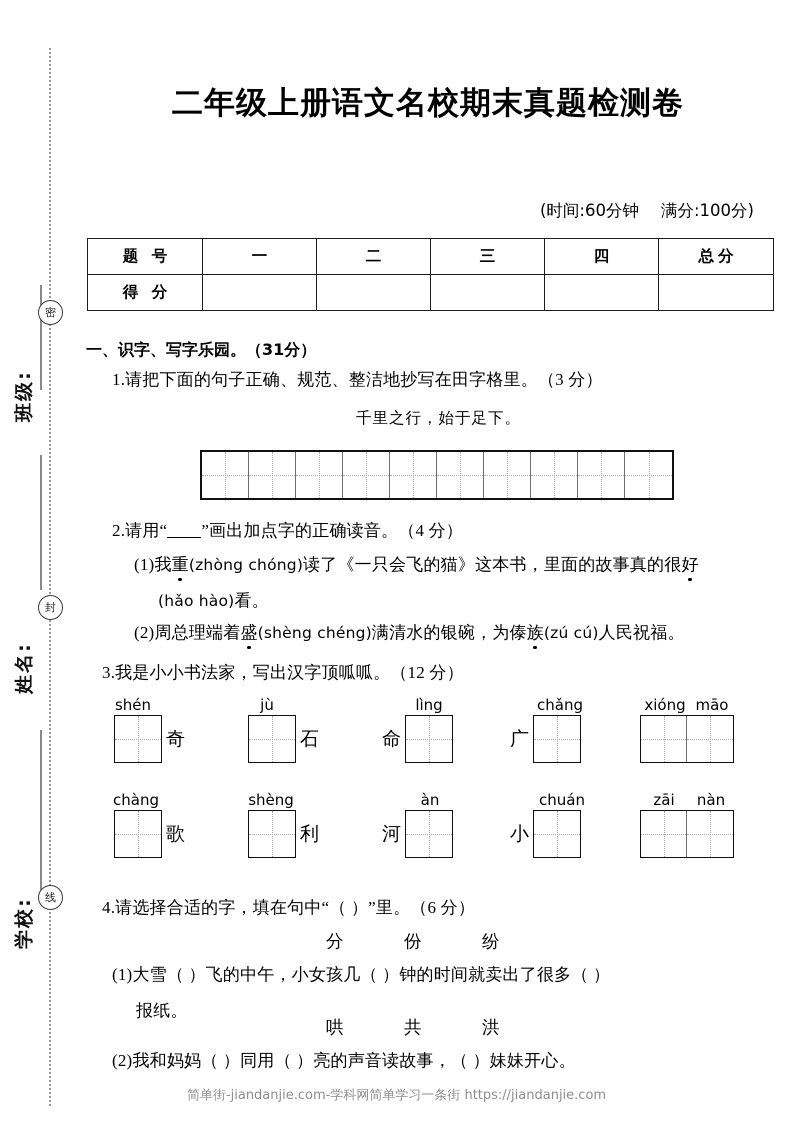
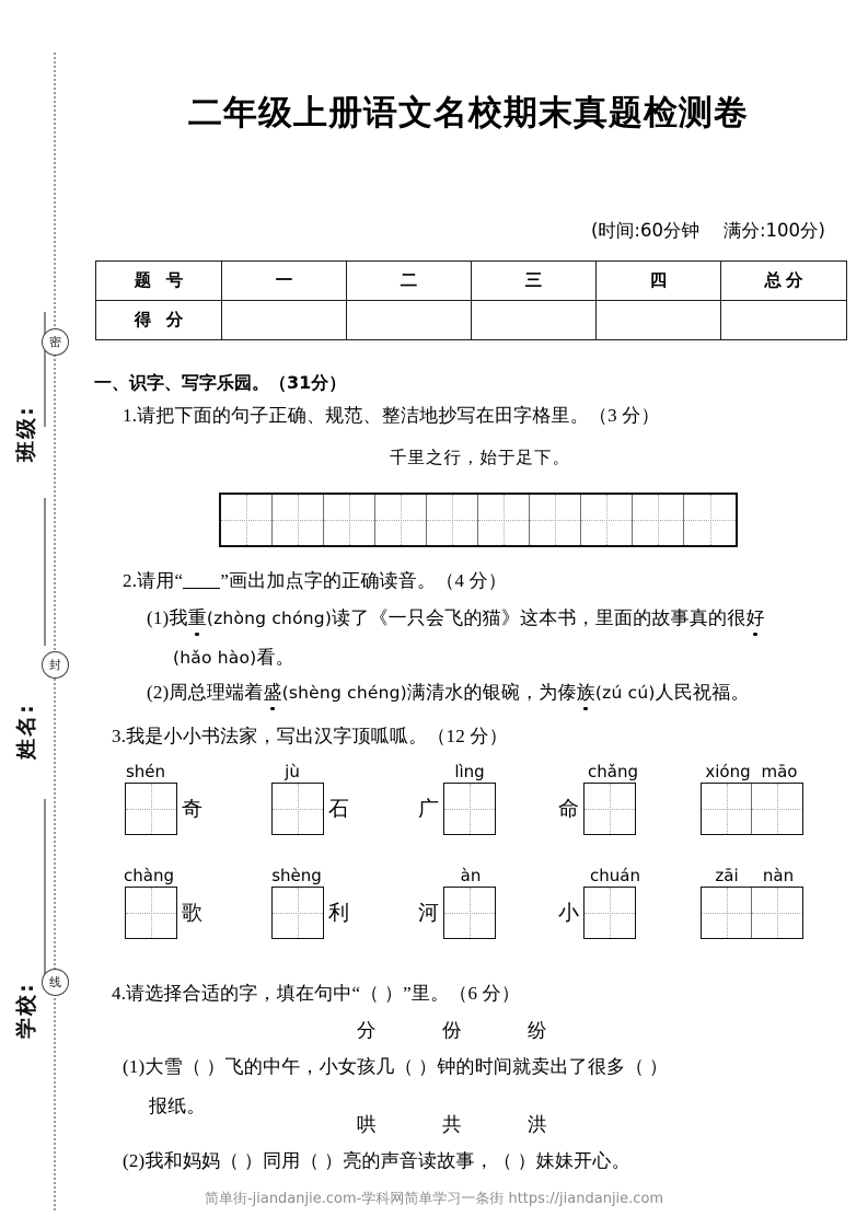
  密
  封
  线
  二年级上册语文名校期末真题检测卷
  (时间:60分钟 满分:100分)
  题 号	一	二	三	四	总分
  得 分
  一、识字、写字乐园。（31分）
  1.请把下面的句子正确、规范、整洁地抄写在田字格里。（3 分）
  千里之行，始于足下。
  2.请用“ ”画出加点字的正确读音。（4 分）
  (1)我重(zhòng chóng)读了《一只会飞的猫》这本书，里面的故事真的很好
  (hǎo hào)看。
  (2)周总理端着盛(shèng chéng)满清水的银碗，为傣族(zú cú)人民祝福。
  3.我是小小书法家，写出汉字顶呱呱。（12 分）
  shén
  奇
  jù
  石
  lìng
- 命
+ 广
  chǎng
- 广
+ 命
  xióng
  māo
  chàng
  歌
  shèng
  利
  àn
  河
  chuán
  小
  zāi
  nàn
  4.请选择合适的字，填在句中“（ ）”里。（6 分）
  分 份 纷
  (1)大雪（ ）飞的中午，小女孩几（ ）钟的时间就卖出了很多（ ）
  报纸。
  哄 共 洪
  (2)我和妈妈（ ）同用（ ）亮的声音读故事，（ ）妹妹开心。
  简单街-jiandanjie.com-学科网简单学习一条街 https://jiandanjie.com
